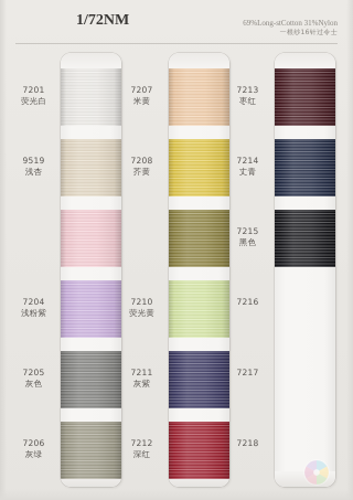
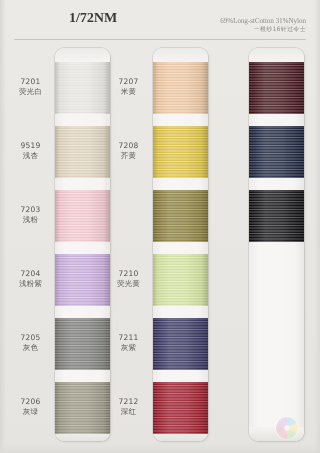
  1/72NM
  69%Long-stCotton 31%Nylon
  7201
  荧光白
  9519
  浅杏
+ 7203
+ 浅粉
  7204
  浅粉紫
  7205
  灰色
  7206
  灰绿
  7207
  米黄
  7208
  芥黄
  7210
  荧光黄
  7211
  灰紫
  7212
  深红
- 7213
- 枣红
- 7214
- 丈青
- 7215
- 黑色
- 7216
- 7217
- 7218
